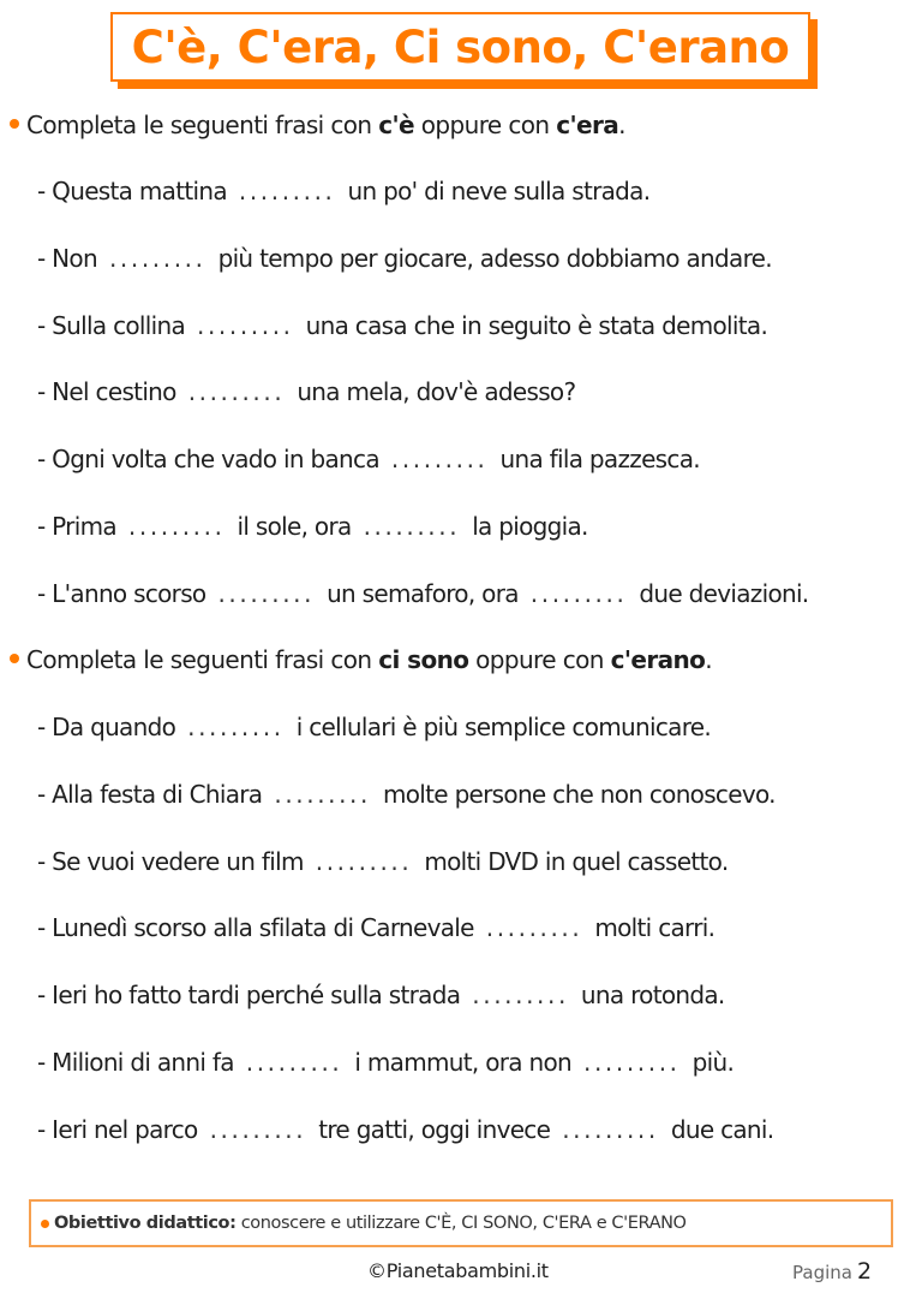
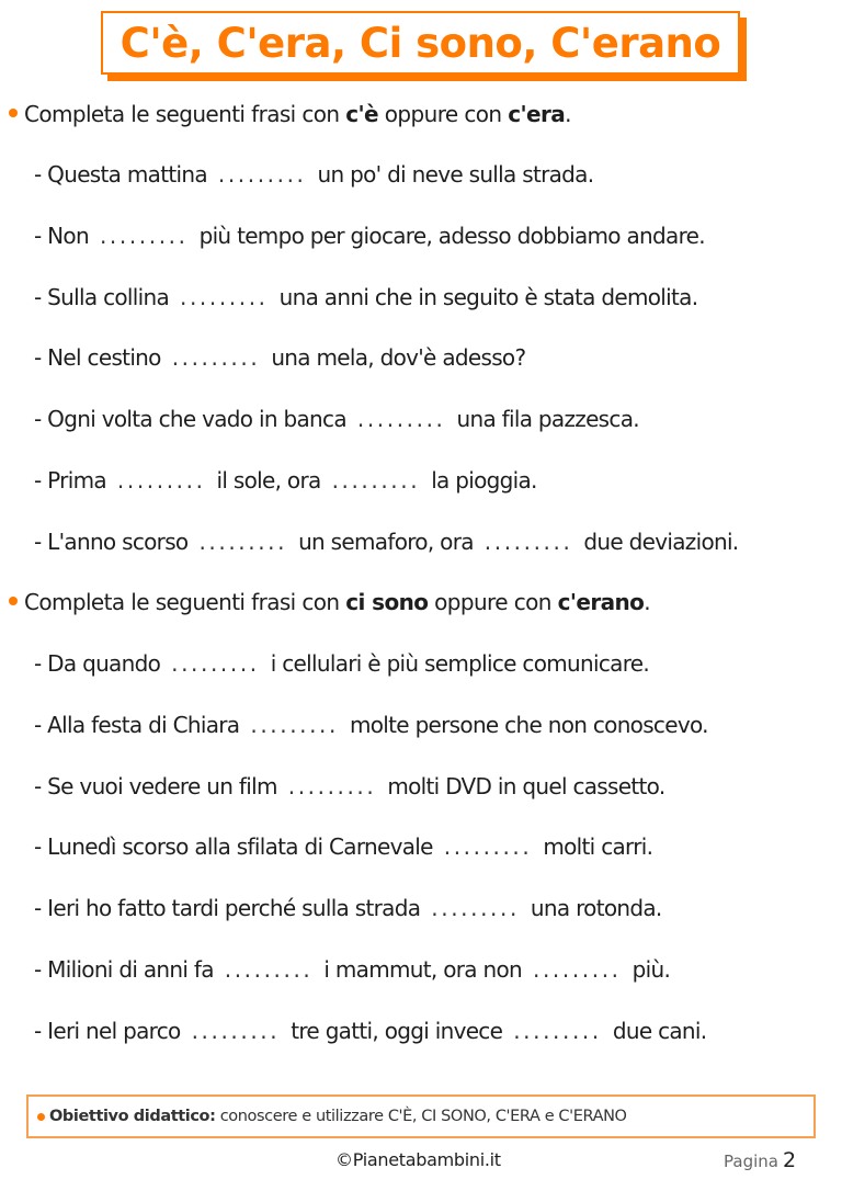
  C'è, C'era, Ci sono, C'erano
  Completa le seguenti frasi con
  c'è
  oppure con
  c'era
  .
  - Questa mattina ......... un po' di neve sulla strada.
  - Non ......... più tempo per giocare, adesso dobbiamo andare.
- - Sulla collina ......... una casa che in seguito è stata demolita.
+ - Sulla collina ......... una anni che in seguito è stata demolita.
  - Nel cestino ......... una mela, dov'è adesso?
  - Ogni volta che vado in banca ......... una fila pazzesca.
  - Prima ......... il sole, ora ......... la pioggia.
  - L'anno scorso ......... un semaforo, ora ......... due deviazioni.
  Completa le seguenti frasi con
  ci sono
  oppure con
  c'erano
  .
  - Da quando ......... i cellulari è più semplice comunicare.
  - Alla festa di Chiara ......... molte persone che non conoscevo.
  - Se vuoi vedere un film ......... molti DVD in quel cassetto.
  - Lunedì scorso alla sfilata di Carnevale ......... molti carri.
  - Ieri ho fatto tardi perché sulla strada ......... una rotonda.
  - Milioni di anni fa ......... i mammut, ora non ......... più.
  - Ieri nel parco ......... tre gatti, oggi invece ......... due cani.
  Obiettivo didattico: conoscere e utilizzare C'È, CI SONO, C'ERA e C'ERANO
  ©Pianetabambini.it
  Pagina 2
